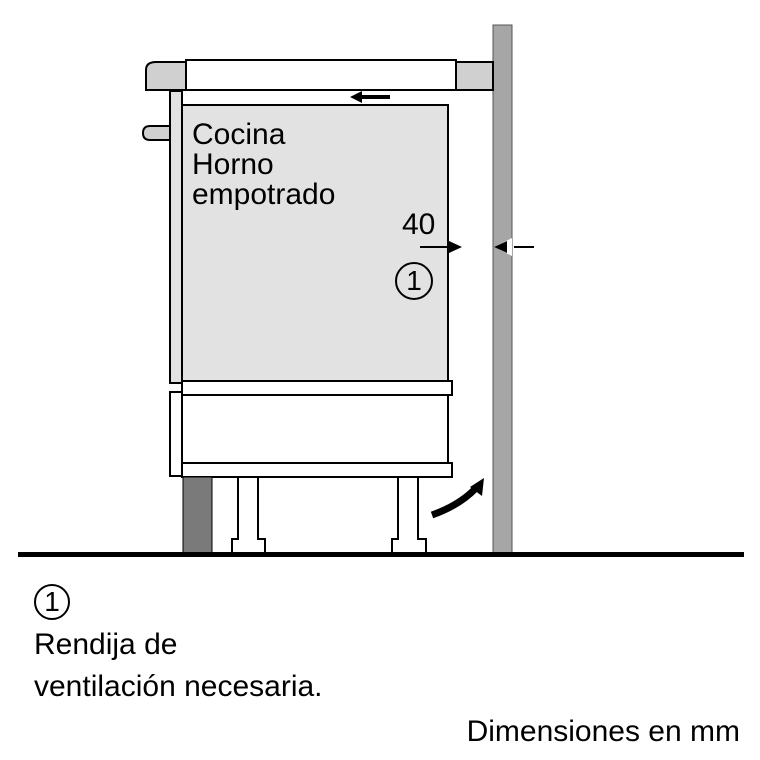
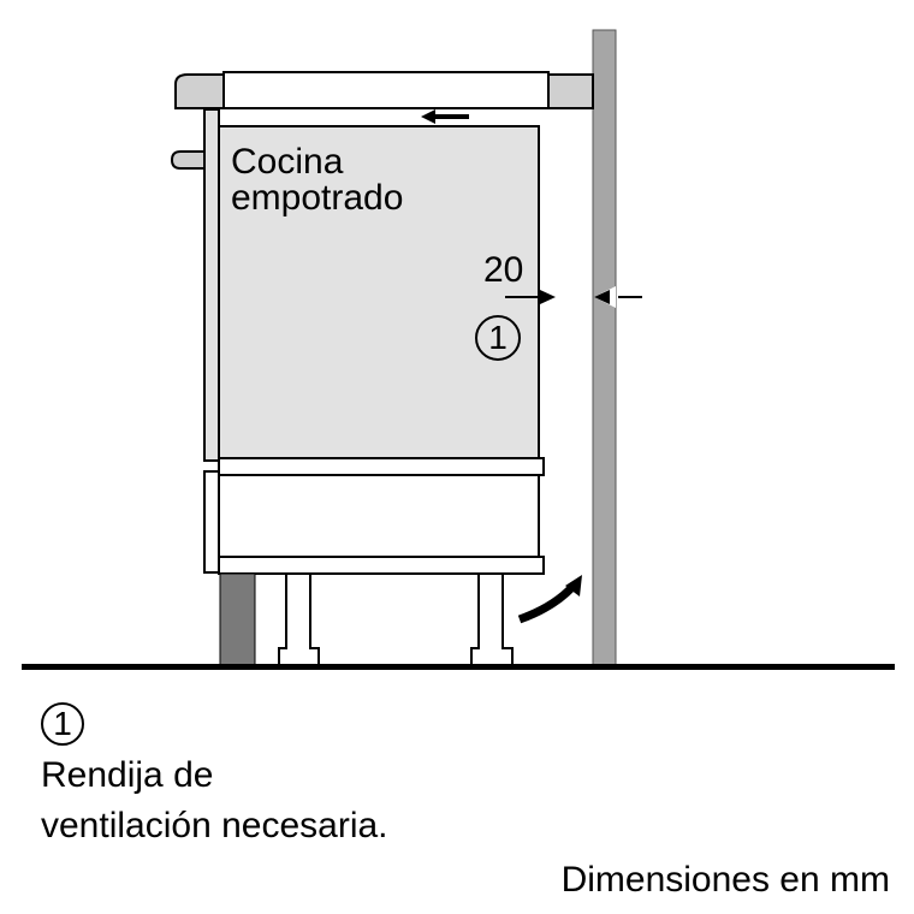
  Cocina
- Horno
  empotrado
- 40
+ 20
  1
  1
  Rendija de
  ventilación necesaria.
  Dimensiones en mm
